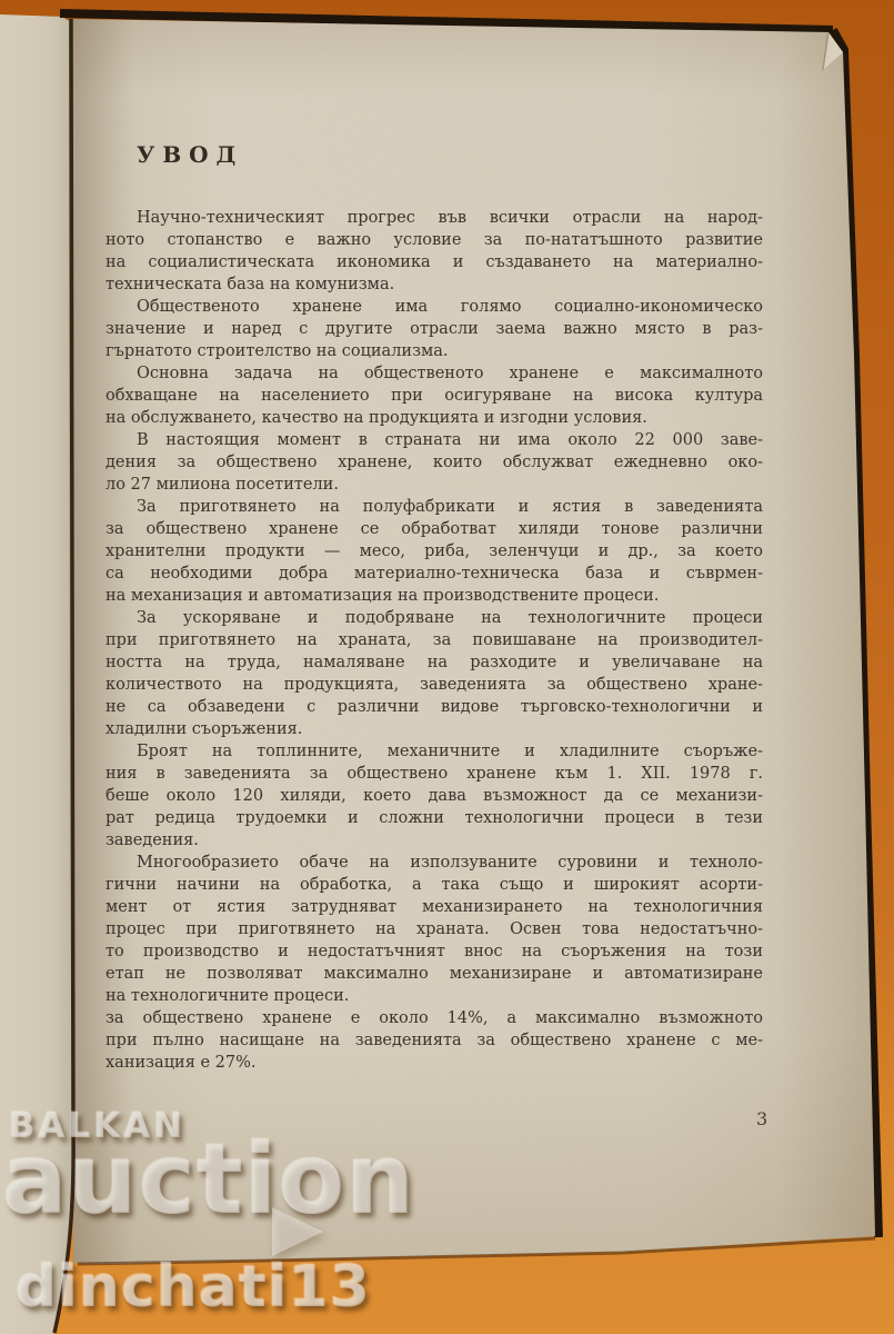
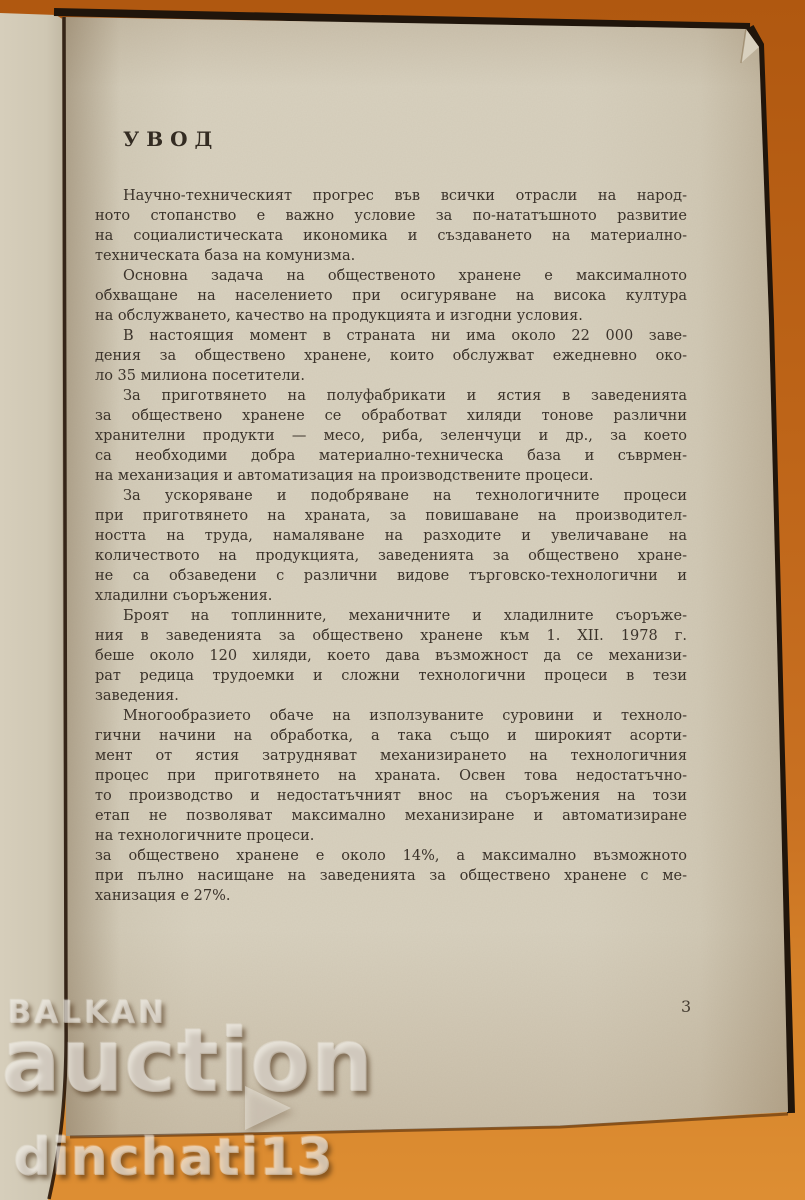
  УВОД
  Научно-техническият прогрес във всички отрасли на народ-
  ното стопанство е важно условие за по-нататъшното развитие
  на социалистическата икономика и създаването на материално-
  техническата база на комунизма.
- Общественото хранене има голямо социално-икономическо
- значение и наред с другите отрасли заема важно място в раз-
- гърнатото строителство на социализма.
  Основна задача на общественото хранене е максималното
  обхващане на населението при осигуряване на висока култура
  на обслужването, качество на продукцията и изгодни условия.
  В настоящия момент в страната ни има около 22 000 заве-
  дения за обществено хранене, които обслужват ежедневно око-
- ло 27 милиона посетители.
+ ло 35 милиона посетители.
  За приготвянето на полуфабрикати и ястия в заведенията
  за обществено хранене се обработват хиляди тонове различни
  хранителни продукти — месо, риба, зеленчуци и др., за което
  са необходими добра материално-техническа база и съврмен-
  на механизация и автоматизация на производствените процеси.
  За ускоряване и подобряване на технологичните процеси
  при приготвянето на храната, за повишаване на производител-
  ността на труда, намаляване на разходите и увеличаване на
  количеството на продукцията, заведенията за обществено хране-
  не са обзаведени с различни видове търговско-технологични и
  хладилни съоръжения.
  Броят на топлинните, механичните и хладилните съоръже-
  ния в заведенията за обществено хранене към 1. XII. 1978 г.
  беше около 120 хиляди, което дава възможност да се механизи-
  рат редица трудоемки и сложни технологични процеси в тези
  заведения.
  Многообразието обаче на използуваните суровини и техноло-
  гични начини на обработка, а така също и широкият асорти-
  мент от ястия затрудняват механизирането на технологичния
  процес при приготвянето на храната. Освен това недостатъчно-
  то производство и недостатъчният внос на съоръжения на този
  етап не позволяват максимално механизиране и автоматизиране
  на технологичните процеси.
  за обществено хранене е около 14%, а максимално възможното
  при пълно насищане на заведенията за обществено хранене с ме-
  ханизация е 27%.
  3
  BALKAN
  auction
  dinchati13
